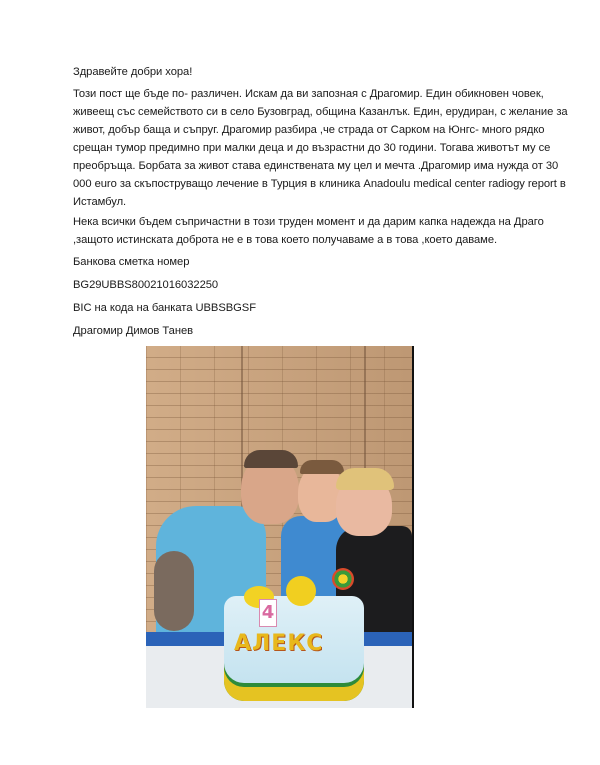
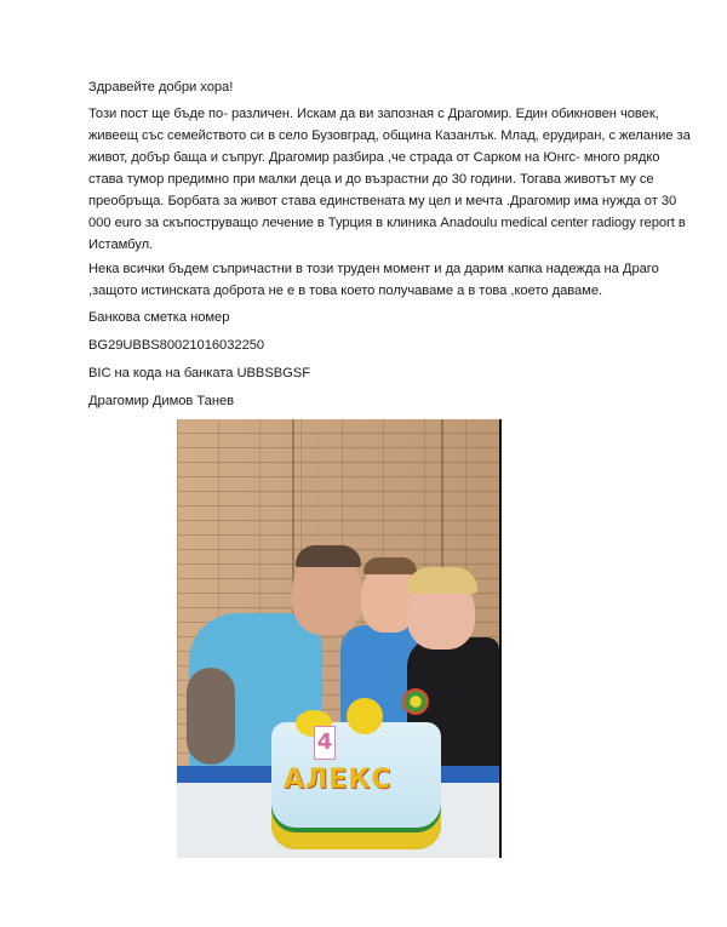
  Здравейте добри хора!
  Този пост ще бъде по- различен. Искам да ви запозная с Драгомир. Един обикновен човек,
- живеещ със семейството си в село Бузовград, община Казанлък. Един, ерудиран, с желание за
+ живеещ със семейството си в село Бузовград, община Казанлък. Млад, ерудиран, с желание за
  живот, добър баща и съпруг. Драгомир разбира ,че страда от Сарком на Юнгс- много рядко
- срещан тумор предимно при малки деца и до възрастни до 30 години. Тогава животът му се
+ става тумор предимно при малки деца и до възрастни до 30 години. Тогава животът му се
  преобръща. Борбата за живот става единствената му цел и мечта .Драгомир има нужда от 30
  000 euro за скъпоструващо лечение в Турция в клиника Anadoulu medical center radiogy report в
  Истамбул.
  Нека всички бъдем съпричастни в този труден момент и да дарим капка надежда на Драго
  ,защото истинската доброта не е в това което получаваме а в това ,което даваме.
  Банкова сметка номер
  BG29UBBS80021016032250
  BIC на кода на банката UBBSBGSF
  Драгомир Димов Танев
  4
  АЛЕКС
